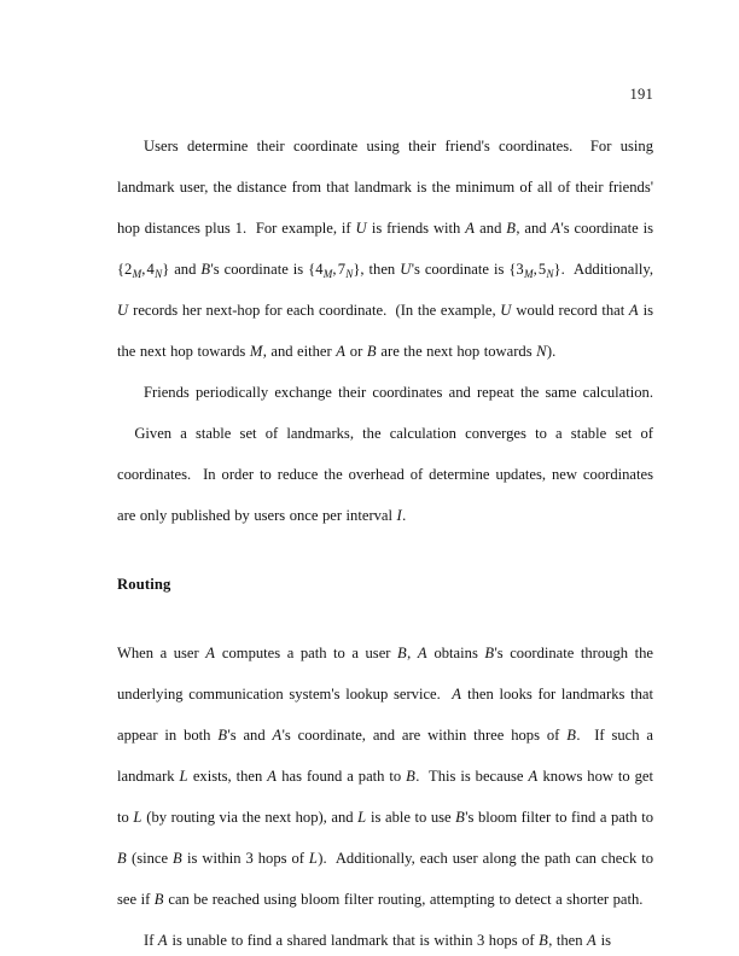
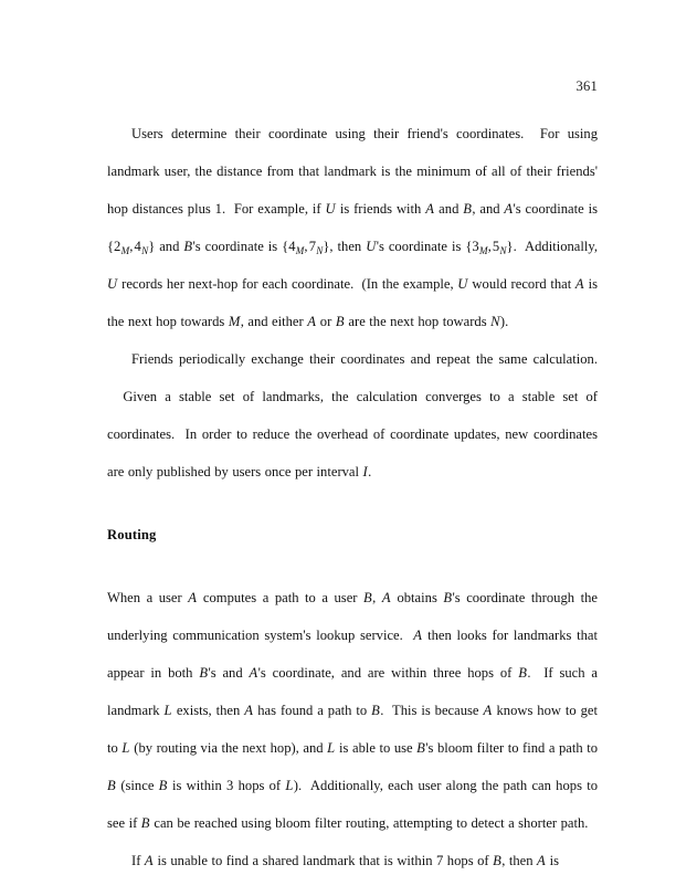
- 191
+ 361
  Users determine their coordinate using their friend's coordinates. For using landmark user, the distance from that landmark is the minimum of all of their friends' hop distances plus 1. For example, if U is friends with A and B, and A's coordinate is {2M,4N} and B's coordinate is {4M,7N}, then U's coordinate is {3M,5N}. Additionally, U records her next-hop for each coordinate. (In the example, U would record that A is the next hop towards M, and either A or B are the next hop towards N).
- Friends periodically exchange their coordinates and repeat the same calculation. Given a stable set of landmarks, the calculation converges to a stable set of coordinates. In order to reduce the overhead of determine updates, new coordinates are only published by users once per interval I.
+ Friends periodically exchange their coordinates and repeat the same calculation. Given a stable set of landmarks, the calculation converges to a stable set of coordinates. In order to reduce the overhead of coordinate updates, new coordinates are only published by users once per interval I.
  Routing
- When a user A computes a path to a user B, A obtains B's coordinate through the underlying communication system's lookup service. A then looks for landmarks that appear in both B's and A's coordinate, and are within three hops of B. If such a landmark L exists, then A has found a path to B. This is because A knows how to get to L (by routing via the next hop), and L is able to use B's bloom filter to find a path to B (since B is within 3 hops of L). Additionally, each user along the path can check to see if B can be reached using bloom filter routing, attempting to detect a shorter path.
+ When a user A computes a path to a user B, A obtains B's coordinate through the underlying communication system's lookup service. A then looks for landmarks that appear in both B's and A's coordinate, and are within three hops of B. If such a landmark L exists, then A has found a path to B. This is because A knows how to get to L (by routing via the next hop), and L is able to use B's bloom filter to find a path to B (since B is within 3 hops of L). Additionally, each user along the path can hops to see if B can be reached using bloom filter routing, attempting to detect a shorter path.
- If A is unable to find a shared landmark that is within 3 hops of B, then A is
+ If A is unable to find a shared landmark that is within 7 hops of B, then A is
